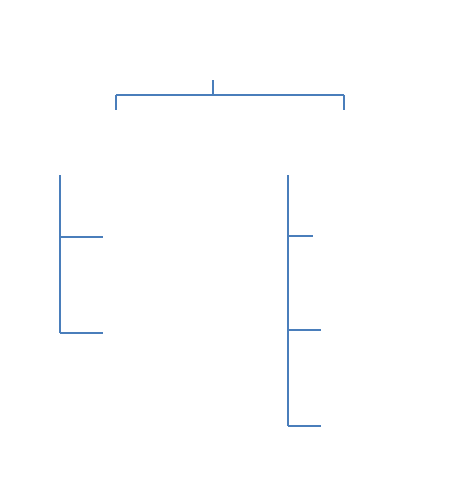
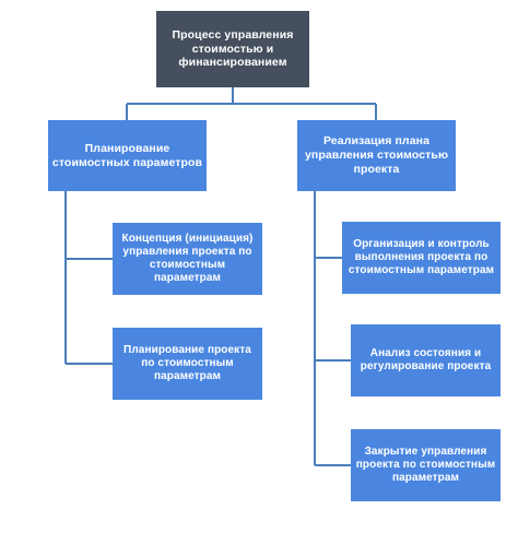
+ Процесс управления стоимостью и финансированием
+ Планирование стоимостных параметров
+ Реализация плана управления стоимостью проекта
+ Концепция (инициация) управления проекта по стоимостным параметрам
+ Планирование проекта по стоимостным параметрам
+ Организация и контроль выполнения проекта по стоимостным параметрам
+ Анализ состояния и регулирование проекта
+ Закрытие управления проекта по стоимостным параметрам
